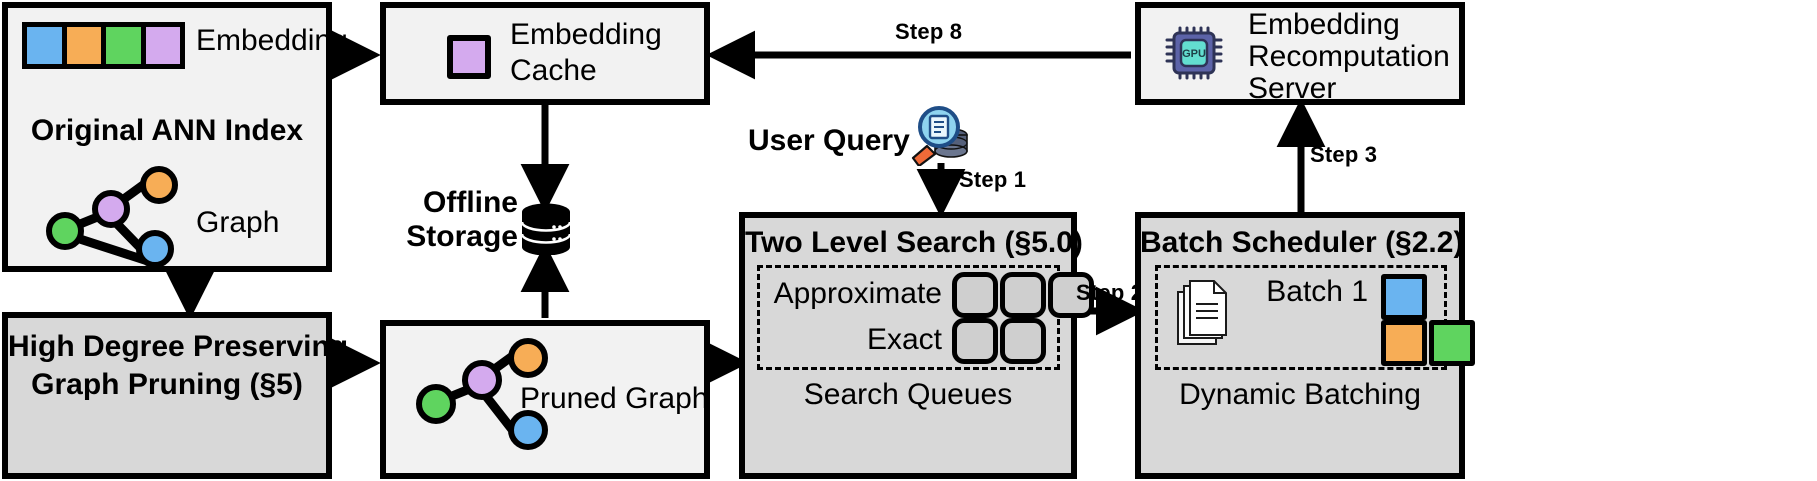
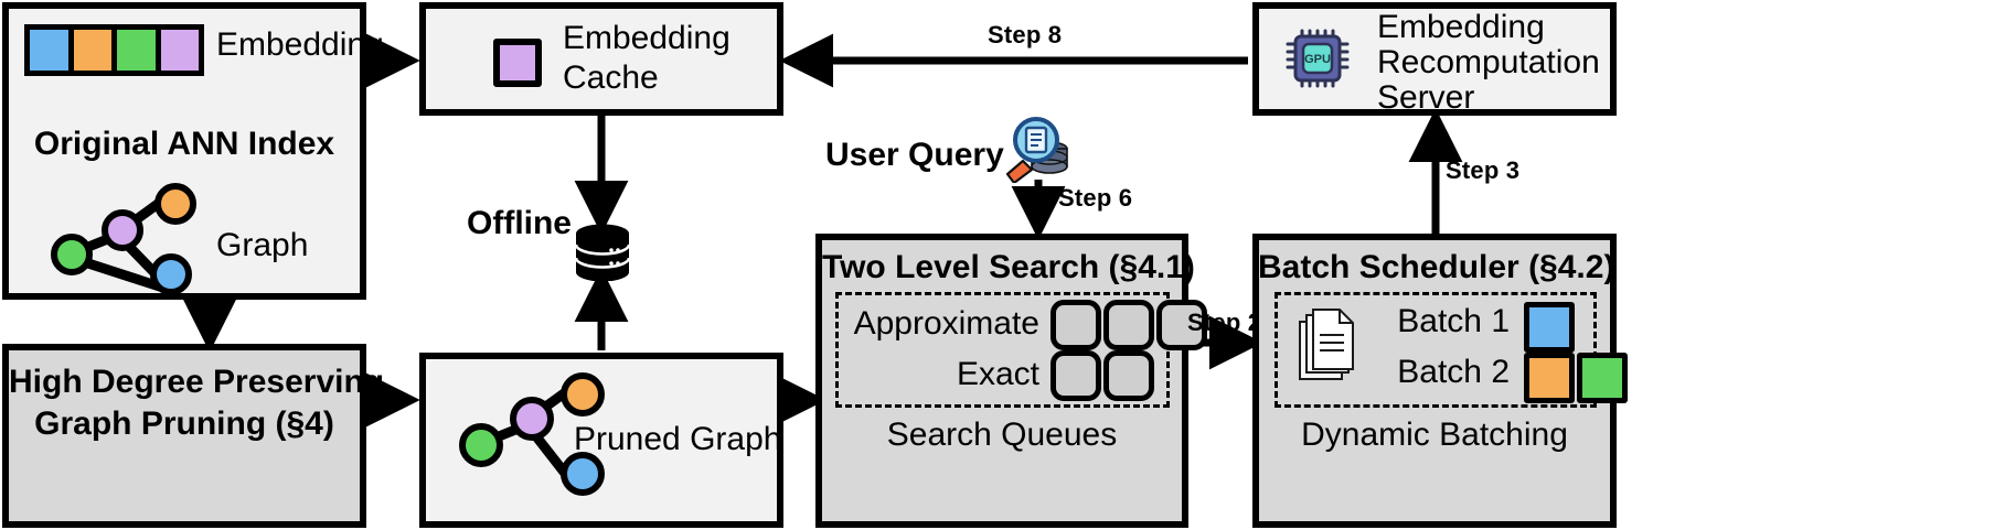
  Embedding
  Original ANN Index
  Graph
  High Degree Preserving
- Graph Pruning (§5)
+ Graph Pruning (§4)
  Embedding
  Cache
  Offline
- Storage
  Pruned Graph
  User Query
- Step 1
+ Step 6
- Two Level Search (§5.0)
+ Two Level Search (§4.1)
  Approximate
  Exact
  Search Queues
  Step
- Batch Scheduler (§2.2)
+ Batch Scheduler (§4.2)
  Batch 1
+ Batch 2
  Dynamic Batching
  Step 3
  GPU
  Embedding
  Recomputation
  Server
  Step 8
